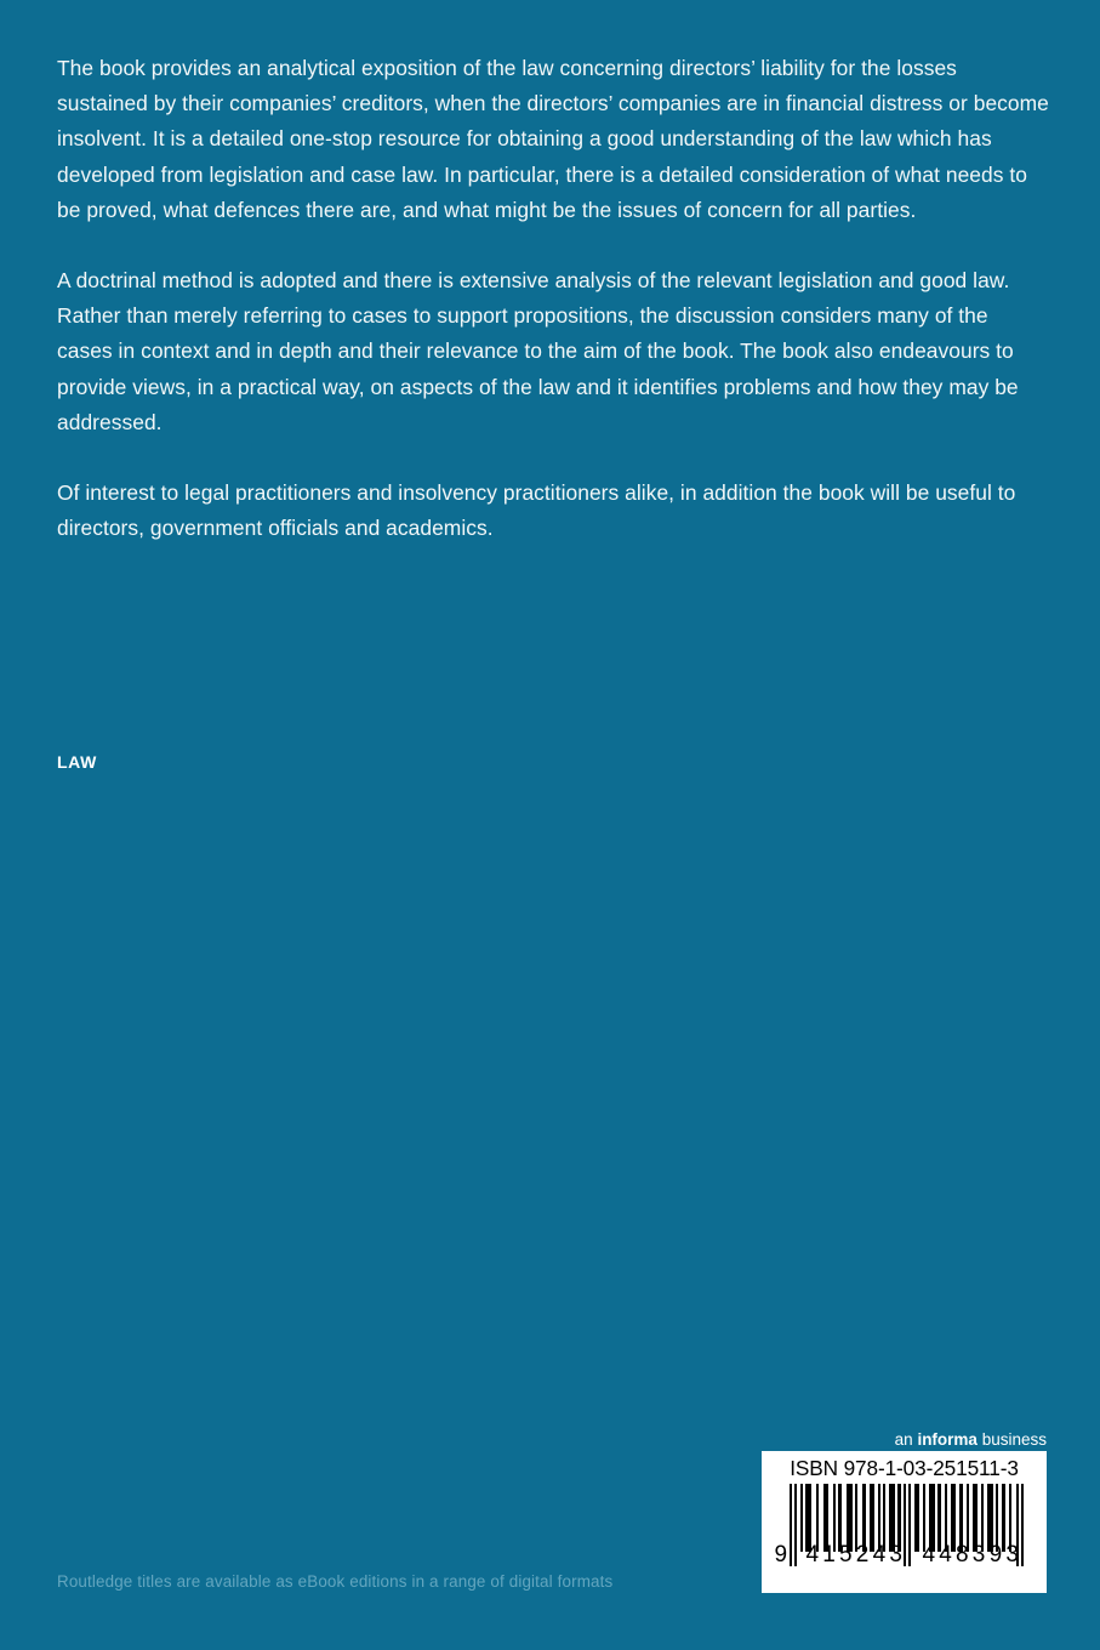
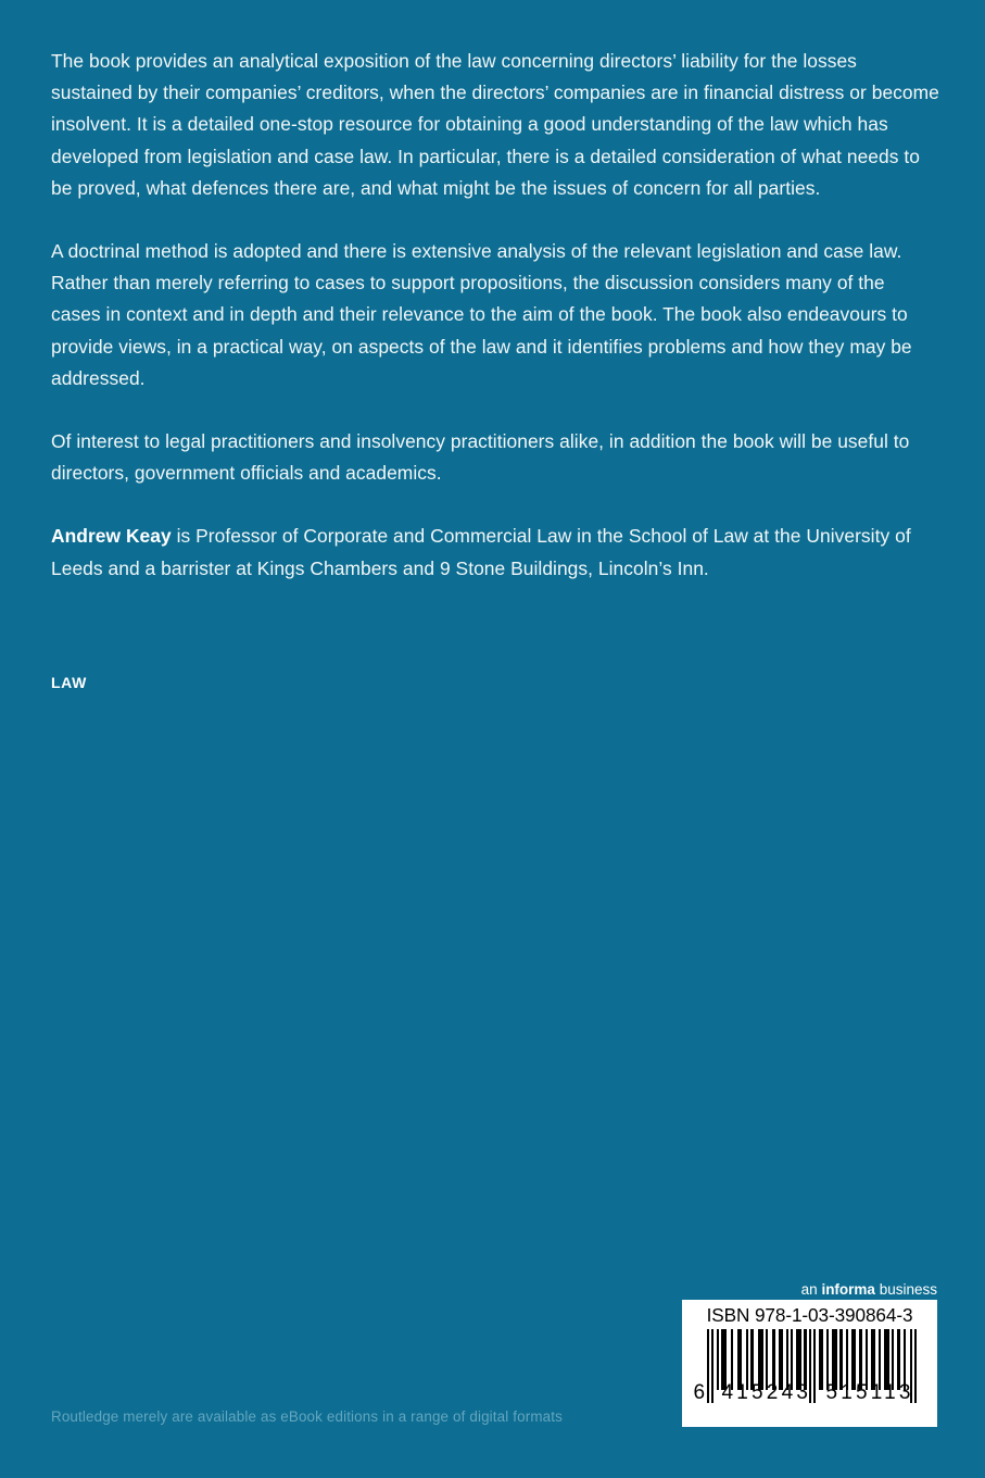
  The book provides an analytical exposition of the law concerning directors’ liability for the losses sustained by their companies’ creditors, when the directors’ companies are in financial distress or become insolvent. It is a detailed one-stop resource for obtaining a good understanding of the law which has developed from legislation and case law. In particular, there is a detailed consideration of what needs to be proved, what defences there are, and what might be the issues of concern for all parties.
- A doctrinal method is adopted and there is extensive analysis of the relevant legislation and good law. Rather than merely referring to cases to support propositions, the discussion considers many of the cases in context and in depth and their relevance to the aim of the book. The book also endeavours to provide views, in a practical way, on aspects of the law and it identifies problems and how they may be addressed.
+ A doctrinal method is adopted and there is extensive analysis of the relevant legislation and case law. Rather than merely referring to cases to support propositions, the discussion considers many of the cases in context and in depth and their relevance to the aim of the book. The book also endeavours to provide views, in a practical way, on aspects of the law and it identifies problems and how they may be addressed.
  Of interest to legal practitioners and insolvency practitioners alike, in addition the book will be useful to directors, government officials and academics.
+ Andrew Keay is Professor of Corporate and Commercial Law in the School of Law at the University of Leeds and a barrister at Kings Chambers and 9 Stone Buildings, Lincoln’s Inn.
  LAW
- Routledge titles are available as eBook editions in a range of digital formats
+ Routledge merely are available as eBook editions in a range of digital formats
  an informa business
- ISBN 978-1-03-251511-3
+ ISBN 978-1-03-390864-3
- 9
+ 6
  415243
- 448393
+ 515113
